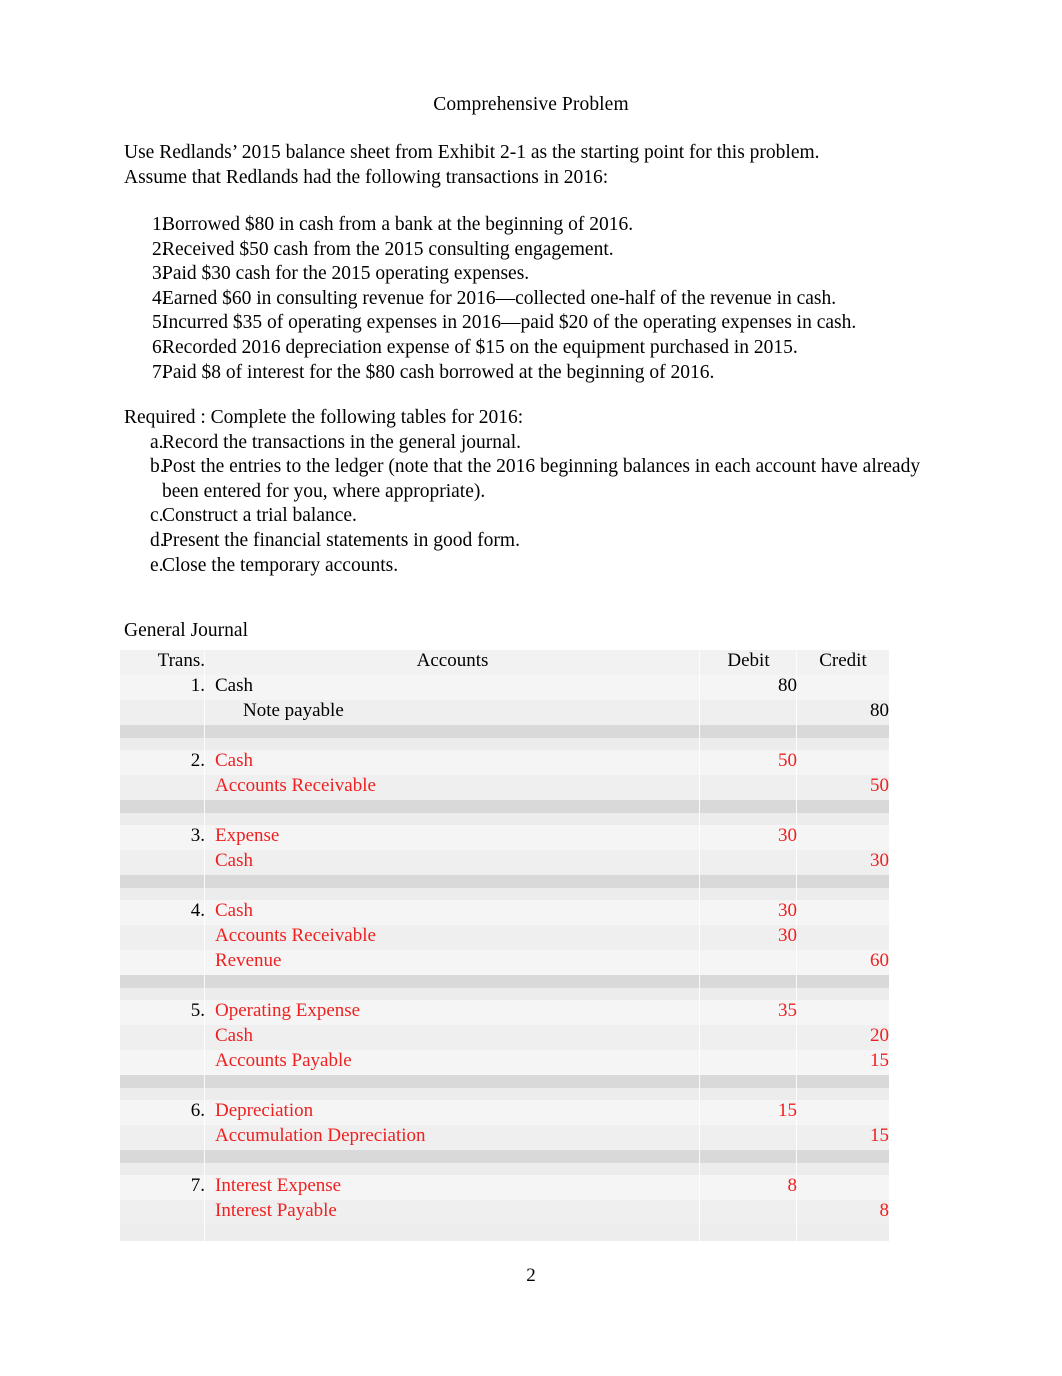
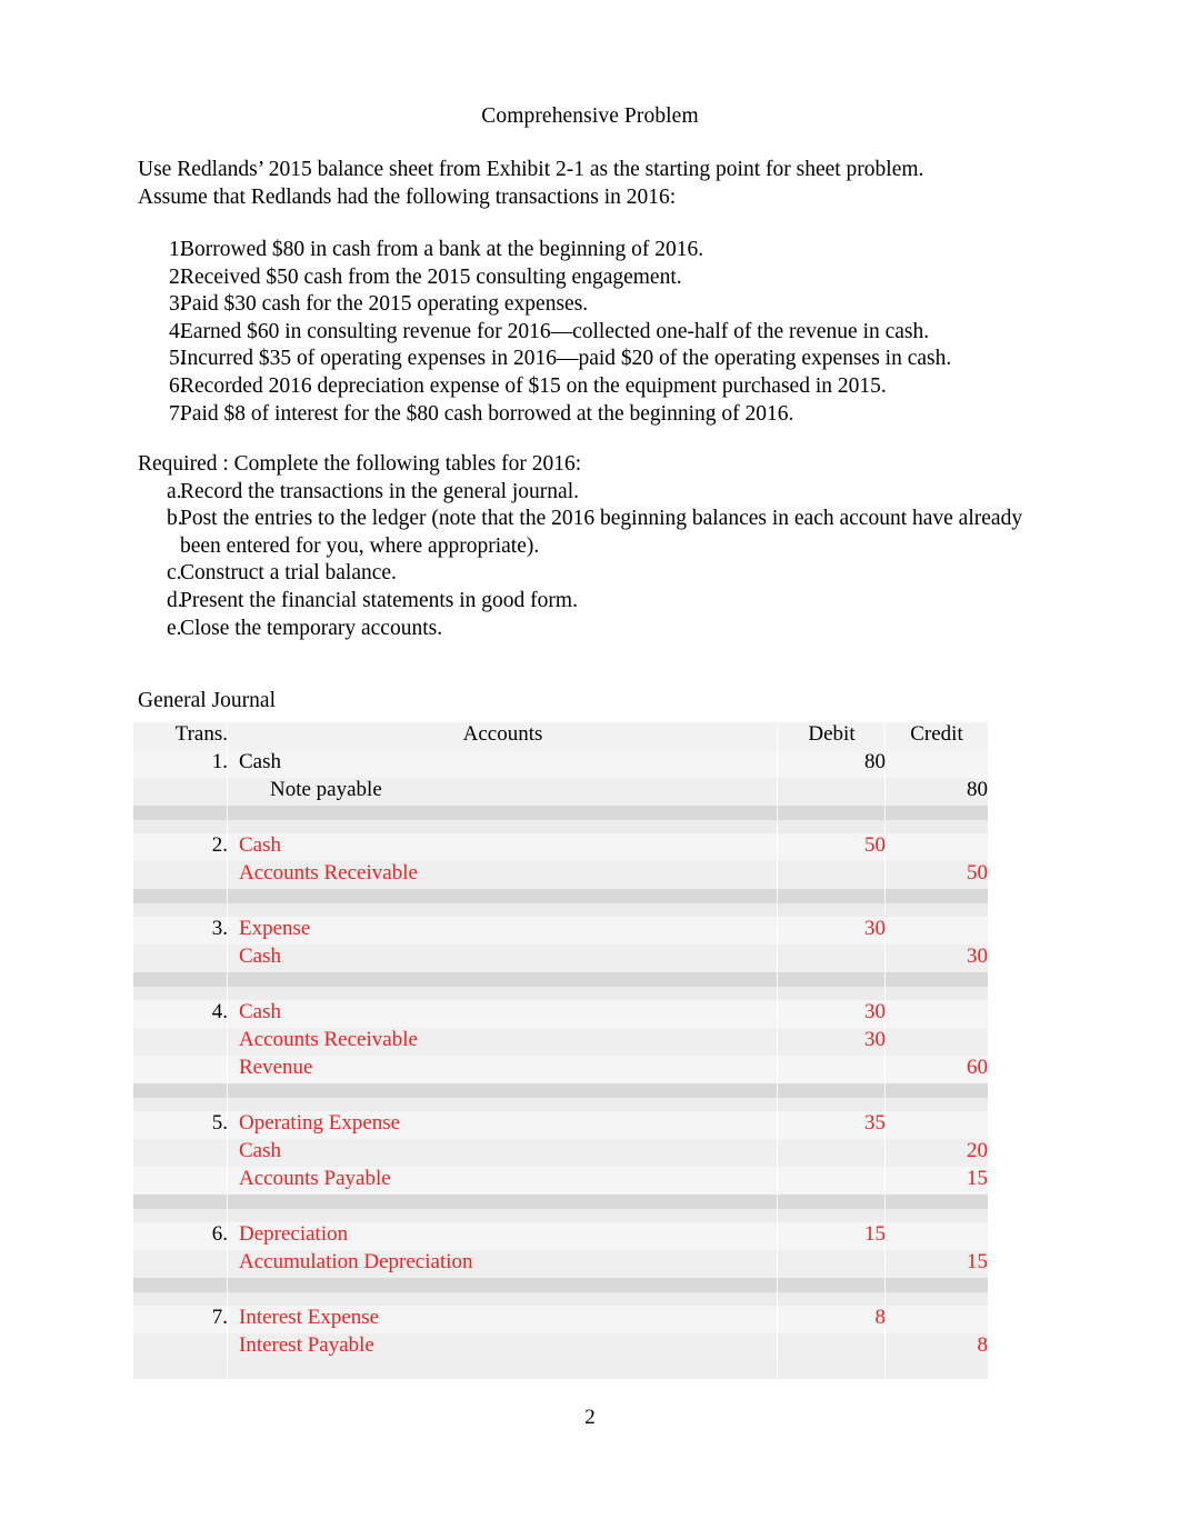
  Comprehensive Problem
- Use Redlands’ 2015 balance sheet from Exhibit 2-1 as the starting point for this problem.
+ Use Redlands’ 2015 balance sheet from Exhibit 2-1 as the starting point for sheet problem.
  Assume that Redlands had the following transactions in 2016:
  1.
  Borrowed $80 in cash from a bank at the beginning of 2016.
  2.
  Received $50 cash from the 2015 consulting engagement.
  3.
  Paid $30 cash for the 2015 operating expenses.
  4.
  Earned $60 in consulting revenue for 2016—collected one-half of the revenue in cash.
  5.
  Incurred $35 of operating expenses in 2016—paid $20 of the operating expenses in cash.
  6.
  Recorded 2016 depreciation expense of $15 on the equipment purchased in 2015.
  7.
  Paid $8 of interest for the $80 cash borrowed at the beginning of 2016.
  Required : Complete the following tables for 2016:
  a.
  Record the transactions in the general journal.
  b.
  Post the entries to the ledger (note that the 2016 beginning balances in each account have already been entered for you, where appropriate).
  c.
  Construct a trial balance.
  d.
  Present the financial statements in good form.
  e.
  Close the temporary accounts.
  General Journal
  Trans.	Accounts	Debit	Credit
  1.	Cash	80
  	Note payable		80
  2.	Cash	50
  	Accounts Receivable		50
  3.	Expense	30
  	Cash		30
  4.	Cash	30
  	Accounts Receivable	30
  	Revenue		60
  5.	Operating Expense	35
  	Cash		20
  	Accounts Payable		15
  6.	Depreciation	15
  	Accumulation Depreciation		15
  7.	Interest Expense	8
  	Interest Payable		8
  2
